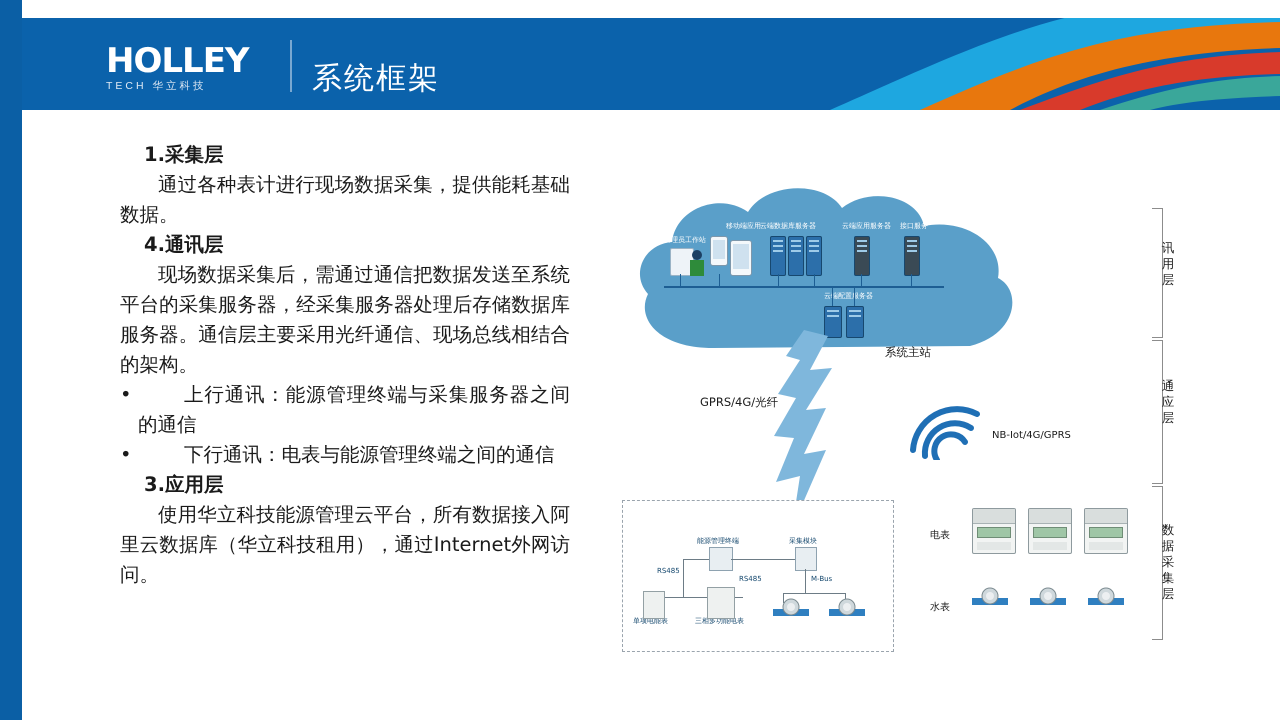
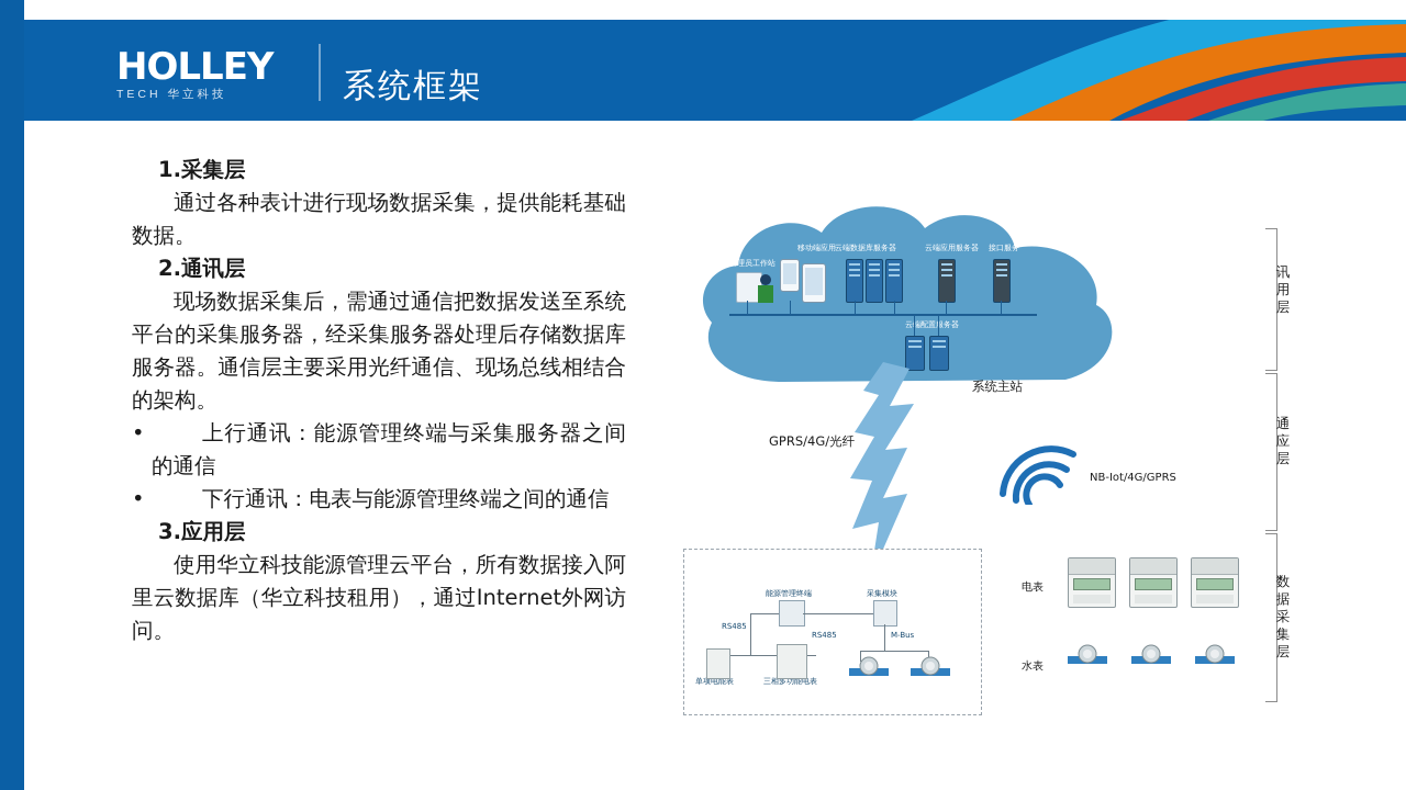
  HOLLEY
  TECH 华立科技
  系统框架
  1.采集层
  通过各种表计进行现场数据采集，提供能耗基础数据。
- 4.通讯层
+ 2.通讯层
  现场数据采集后，需通过通信把数据发送至系统平台的采集服务器，经采集服务器处理后存储数据库服务器。通信层主要采用光纤通信、现场总线相结合的架构。
  •
  上行通讯：能源管理终端与采集服务器之间的通信
  •
  下行通讯：电表与能源管理终端之间的通信
  3.应用层
  使用华立科技能源管理云平台，所有数据接入阿里云数据库（华立科技租用），通过Internet外网访问。
  管理员工作站
  移动端应用
  云端数据库服务器
  云端应用服务器
  接口服务
  云端配置服务器
  系统主站
  GPRS/4G/光纤
  NB-Iot/4G/GPRS
  能源管理终端
  采集模块
  RS485
  RS485
  M-Bus
  单项电能表
  三相多功能电表
  电表
  水表
  讯
  用
  层
  通
  应
  层
  数
  据
  采
  集
  层
